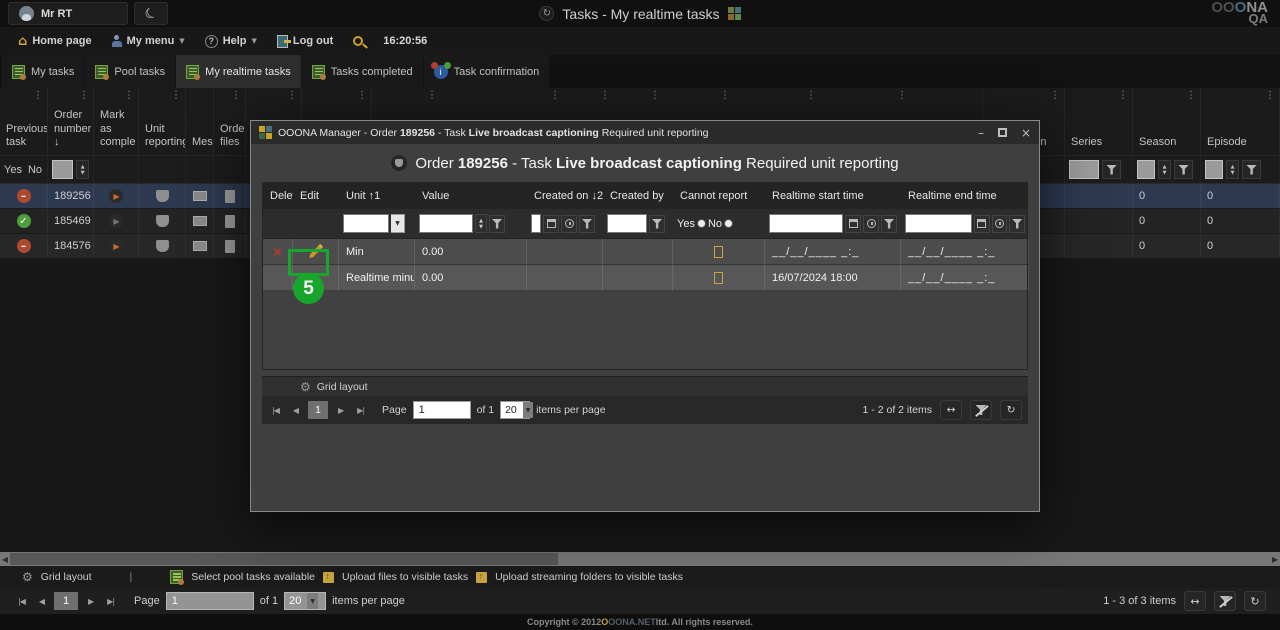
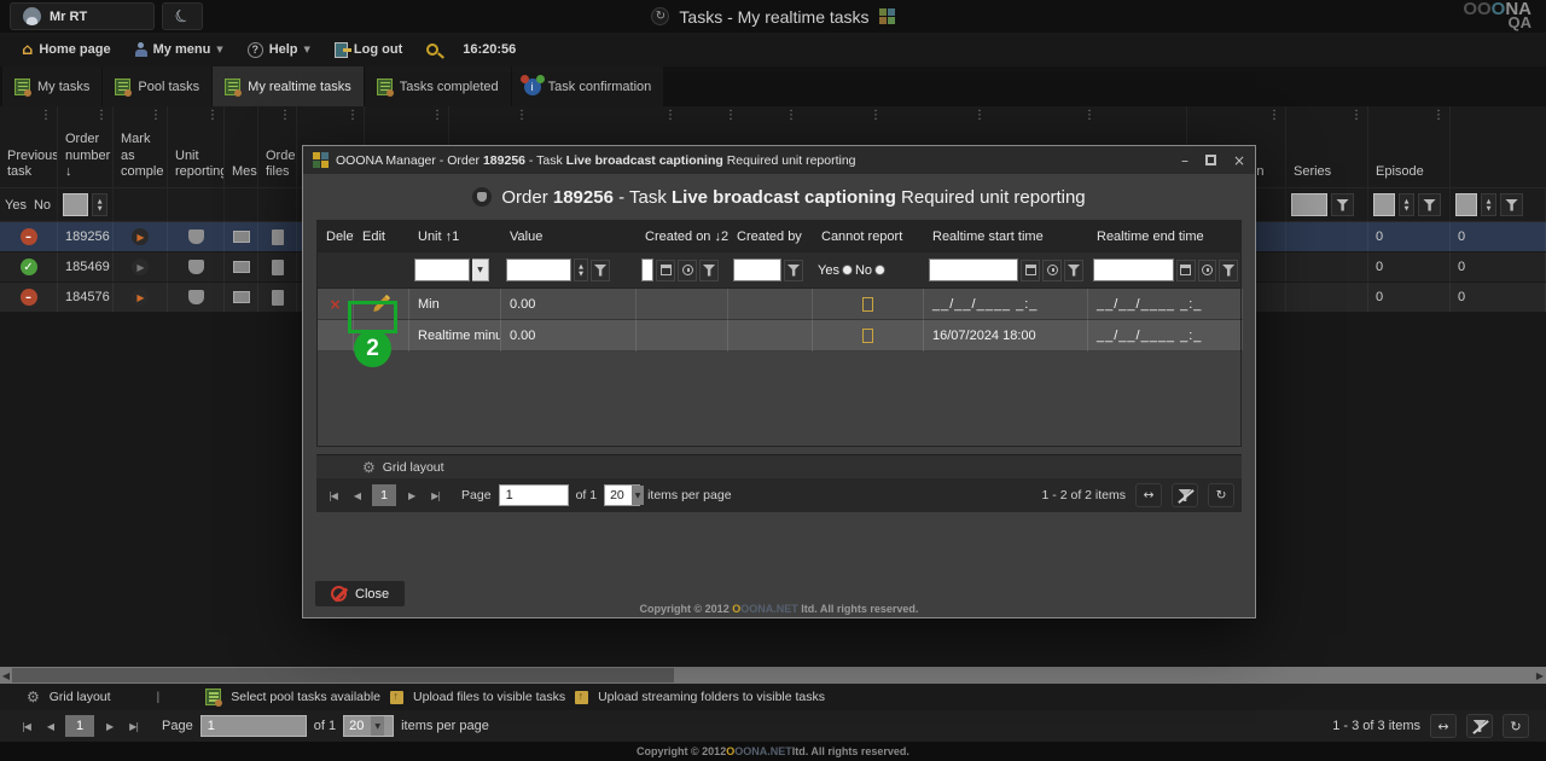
  Mr RT
  Tasks - My realtime tasks
  OOONA
  QA
  ⌂
  Home page
  My menu
  ?
  Help
  Log out
  16:20:56
  My tasks
  Pool tasks
  My realtime tasks
  Tasks completed
  i
  Task confirmation
  Previous task
  Order number ↓
  Mark as comple
  Unit reportin
  Mes
  Orde files
  Series
- Season
  Episode
  Yes
  No
  –
  189256
  0
  0
  ✓
  185469
  0
  0
  –
  184576
  0
  0
  Grid layout
  |
  Select pool tasks available
  Upload files to visible tasks
  Upload streaming folders to visible tasks
  1
  Page
  1
  of 1
  20
  items per page
  1 - 3 of 3 items
  Copyright © 2012
  OOONA.NET
  ltd. All rights reserved.
  OOONA Manager - Order 189256 - Task Live broadcast captioning Required unit reporting
  –
  ×
  Order 189256 - Task Live broadcast captioning Required unit reporting
  Dele
  Edit
  Unit ↑1
  Value
  Created on ↓2
  Created by
  Cannot report
  Realtime start time
  Realtime end time
  Yes
  No
  ×
  Min
  0.00
  __/__/____ _:_
  __/__/____ _:_
  Realtime minu
  0.00
  16/07/2024 18:00
  __/__/____ _:_
  Grid layout
  1
  Page
  1
  of 1
  20
  items per page
  1 - 2 of 2 items
+ Close
+ Copyright © 2012 OOONA.NET ltd. All rights reserved.
- 5
+ 2
